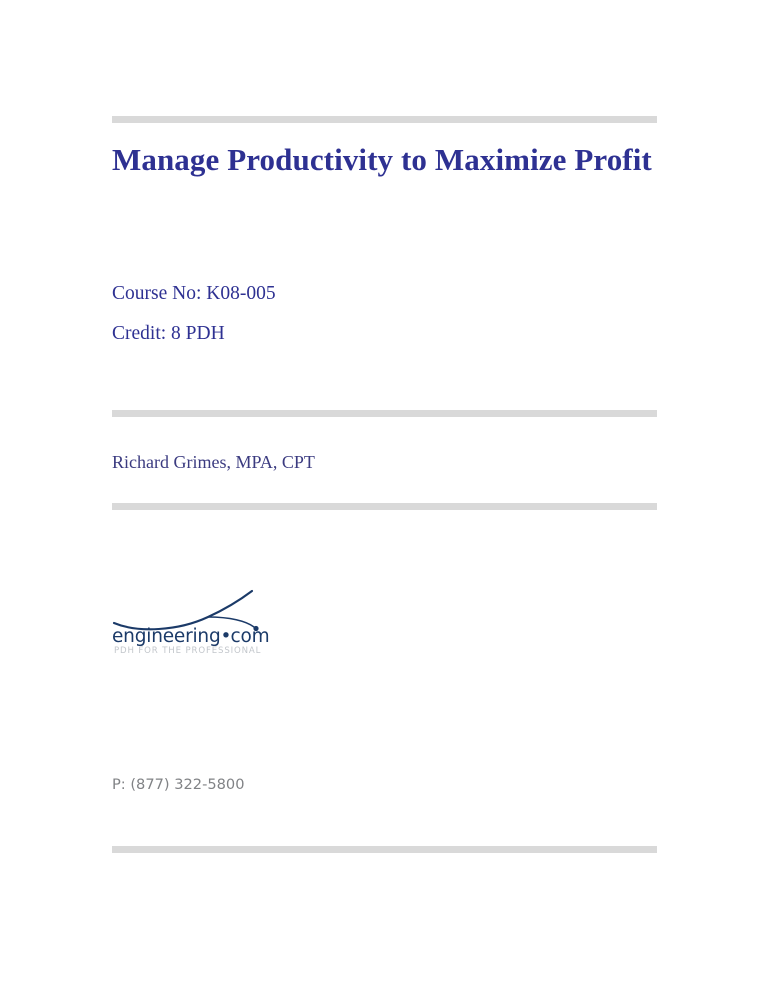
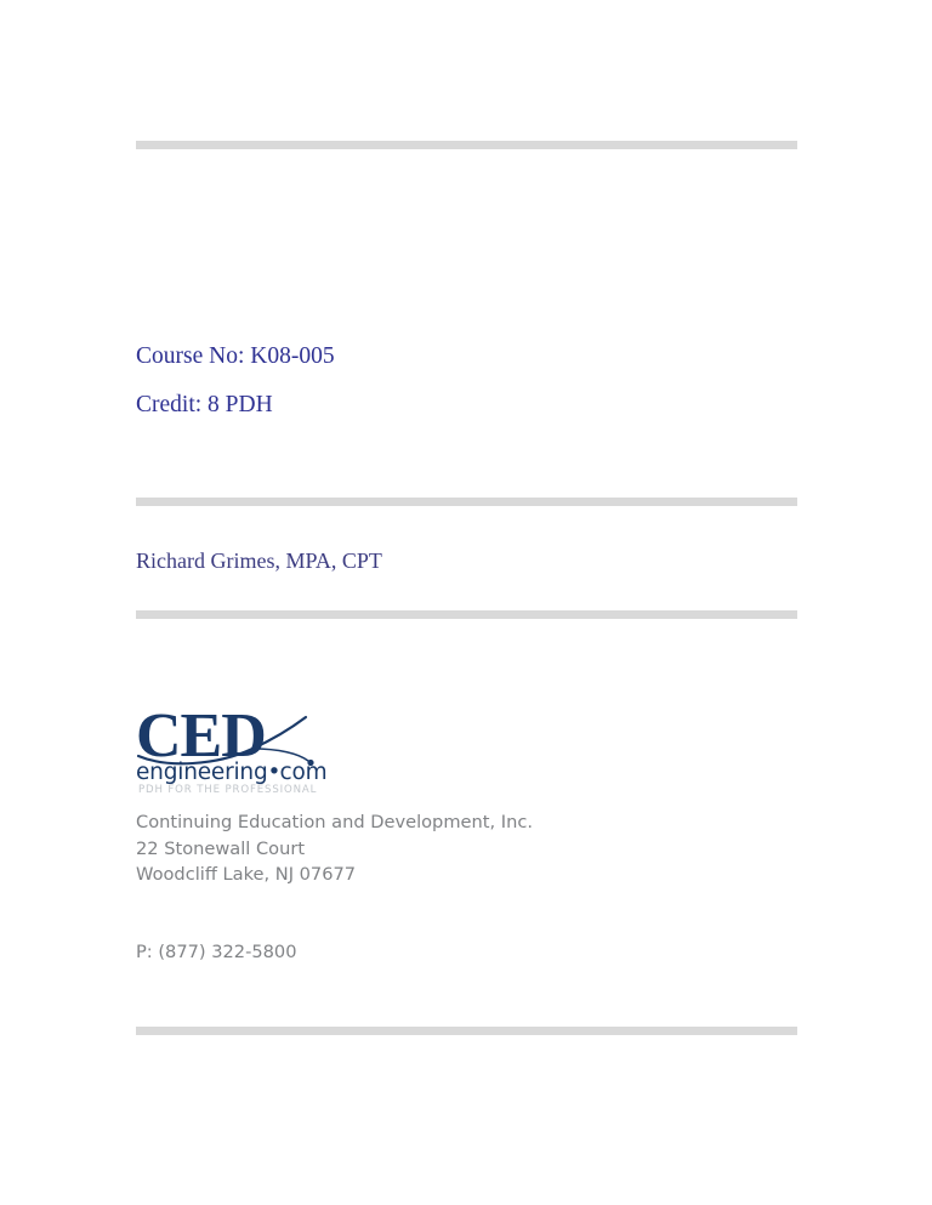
- Manage Productivity to Maximize Profit
  Course No: K08-005
  Credit: 8 PDH
  Richard Grimes, MPA, CPT
+ CED
  engineering•com
  PDH FOR THE PROFESSIONAL
+ Continuing Education and Development, Inc.
+ 22 Stonewall Court
+ Woodcliff Lake, NJ 07677
  P: (877) 322-5800
